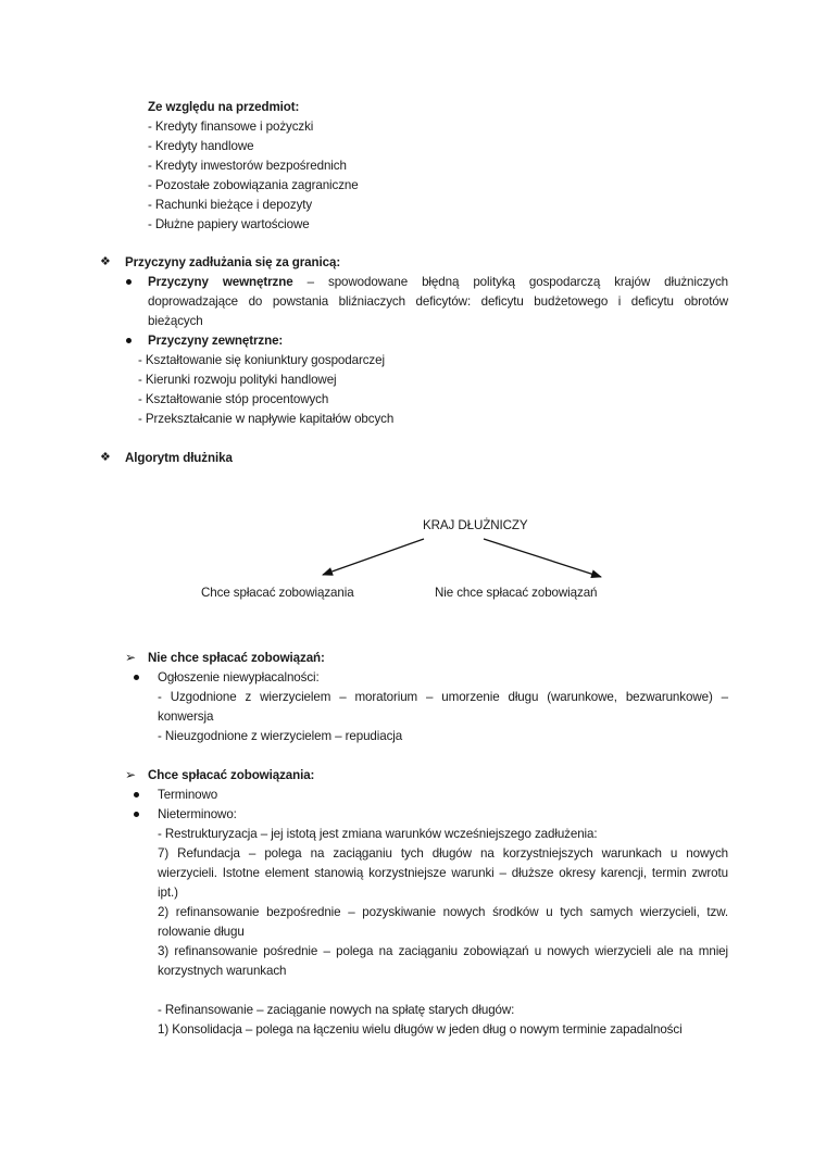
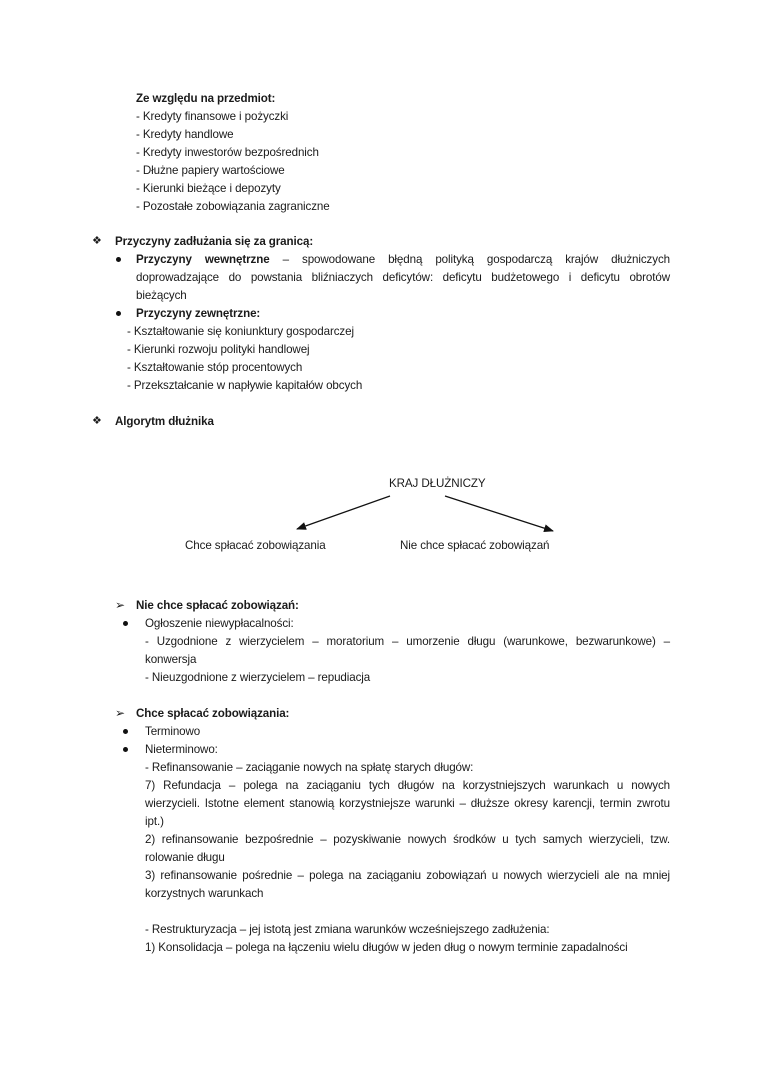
  Ze względu na przedmiot:
  - Kredyty finansowe i pożyczki
  - Kredyty handlowe
  - Kredyty inwestorów bezpośrednich
- - Pozostałe zobowiązania zagraniczne
+ - Dłużne papiery wartościowe
- - Rachunki bieżące i depozyty
+ - Kierunki bieżące i depozyty
- - Dłużne papiery wartościowe
+ - Pozostałe zobowiązania zagraniczne
  ❖
  Przyczyny zadłużania się za granicą:
  Przyczyny wewnętrzne – spowodowane błędną polityką gospodarczą krajów dłużniczych
  doprowadzające do powstania bliźniaczych deficytów: deficytu budżetowego i deficytu obrotów
  bieżących
  Przyczyny zewnętrzne:
  - Kształtowanie się koniunktury gospodarczej
  - Kierunki rozwoju polityki handlowej
  - Kształtowanie stóp procentowych
  - Przekształcanie w napływie kapitałów obcych
  ❖
  Algorytm dłużnika
  KRAJ DŁUŻNICZY
  Chce spłacać zobowiązania
  Nie chce spłacać zobowiązań
  ➢
  Nie chce spłacać zobowiązań:
  Ogłoszenie niewypłacalności:
  - Uzgodnione z wierzycielem – moratorium – umorzenie długu (warunkowe, bezwarunkowe) –
  konwersja
  - Nieuzgodnione z wierzycielem – repudiacja
  ➢
  Chce spłacać zobowiązania:
  Terminowo
  Nieterminowo:
- - Restrukturyzacja – jej istotą jest zmiana warunków wcześniejszego zadłużenia:
+ - Refinansowanie – zaciąganie nowych na spłatę starych długów:
  7) Refundacja – polega na zaciąganiu tych długów na korzystniejszych warunkach u nowych
  wierzycieli. Istotne element stanowią korzystniejsze warunki – dłuższe okresy karencji, termin zwrotu
  ipt.)
  2) refinansowanie bezpośrednie – pozyskiwanie nowych środków u tych samych wierzycieli, tzw.
  rolowanie długu
  3) refinansowanie pośrednie – polega na zaciąganiu zobowiązań u nowych wierzycieli ale na mniej
  korzystnych warunkach
- - Refinansowanie – zaciąganie nowych na spłatę starych długów:
+ - Restrukturyzacja – jej istotą jest zmiana warunków wcześniejszego zadłużenia:
  1) Konsolidacja – polega na łączeniu wielu długów w jeden dług o nowym terminie zapadalności
